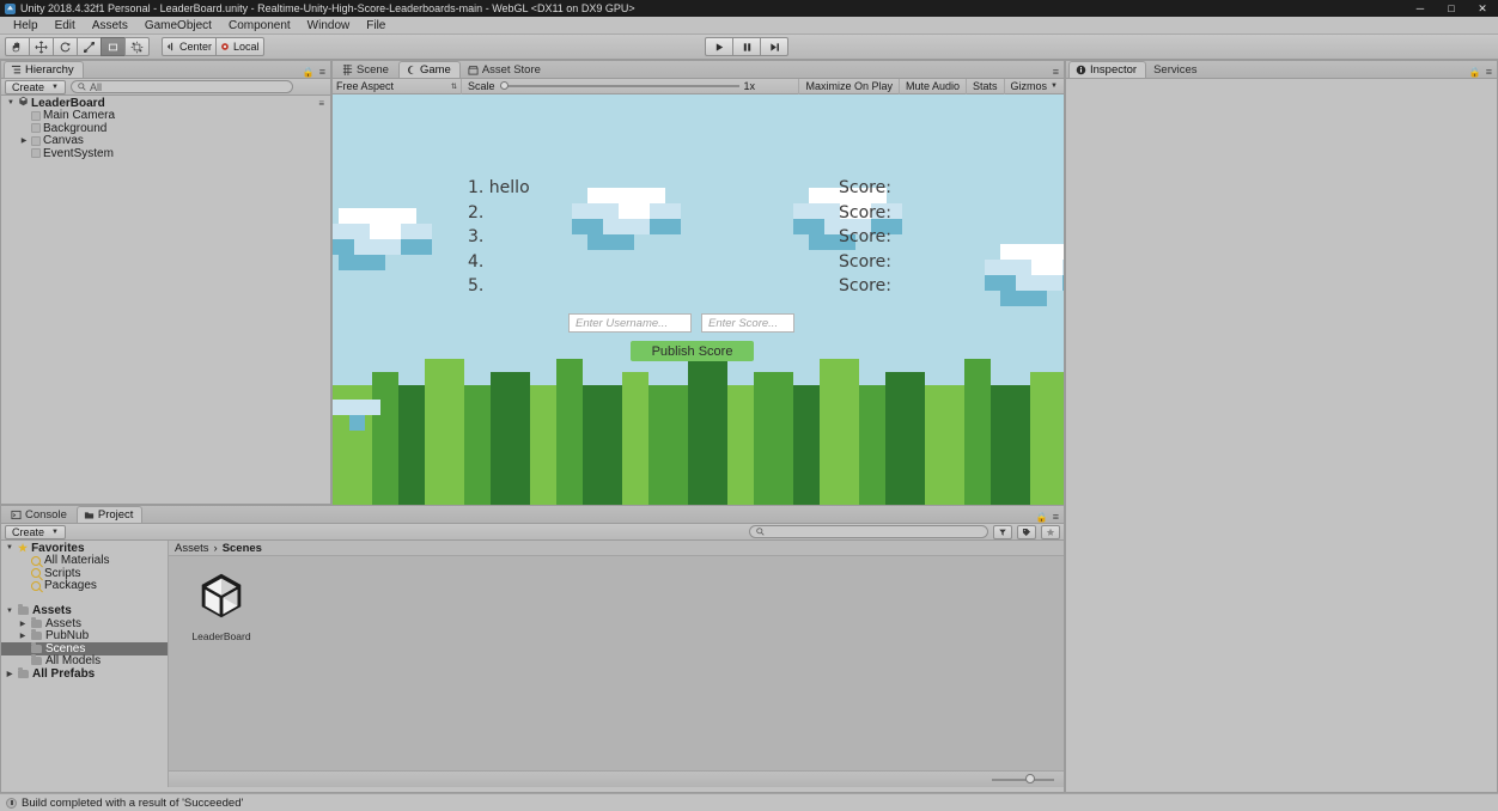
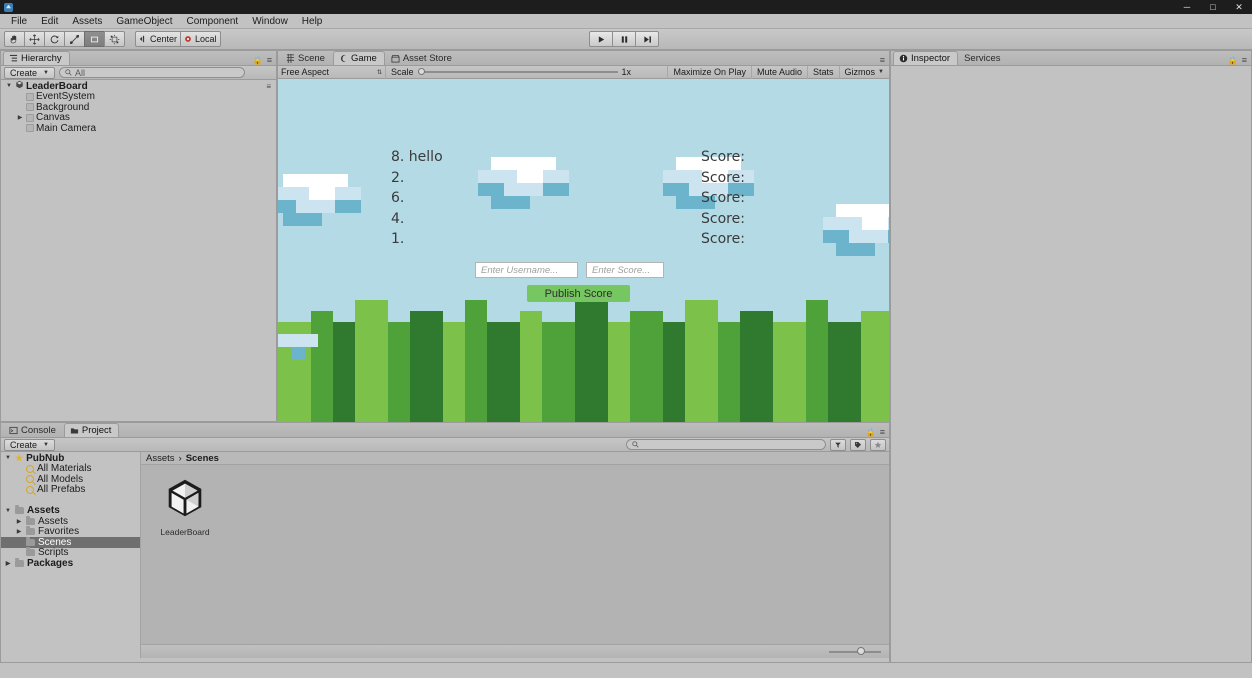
- Unity 2018.4.32f1 Personal - LeaderBoard.unity - Realtime-Unity-High-Score-Leaderboards-main - WebGL <DX11 on DX9 GPU>
  ─
  □
  ✕
- Help
+ File
  Edit
  Assets
  GameObject
  Component
  Window
- File
+ Help
  Center
  Local
  Hierarchy
  🔒
  ≡
  Create
  All
  LeaderBoard
  ≡
- Main Camera
+ EventSystem
  Background
  Canvas
- EventSystem
+ Main Camera
  Scene
  Game
  Asset Store
  ≡
  Free Aspect
  Scale
  1x
  Maximize On Play
  Mute Audio
  Stats
  Gizmos
- 1. hello
+ 8. hello
  Score:
  2.
  Score:
- 3.
+ 6.
  Score:
  4.
  Score:
- 5.
+ 1.
  Score:
  Enter Username...
  Enter Score...
  Publish Score
  Inspector
  Services
  🔒
  ≡
  Console
  Project
  🔒
  ≡
  Create
  ★
- Favorites
+ PubNub
  All Materials
- Scripts
+ All Models
- Packages
+ All Prefabs
  Assets
  Assets
- PubNub
+ Favorites
  Scenes
- All Models
+ Scripts
- All Prefabs
+ Packages
  Assets
  ›
  Scenes
  LeaderBoard
- Build completed with a result of 'Succeeded'
